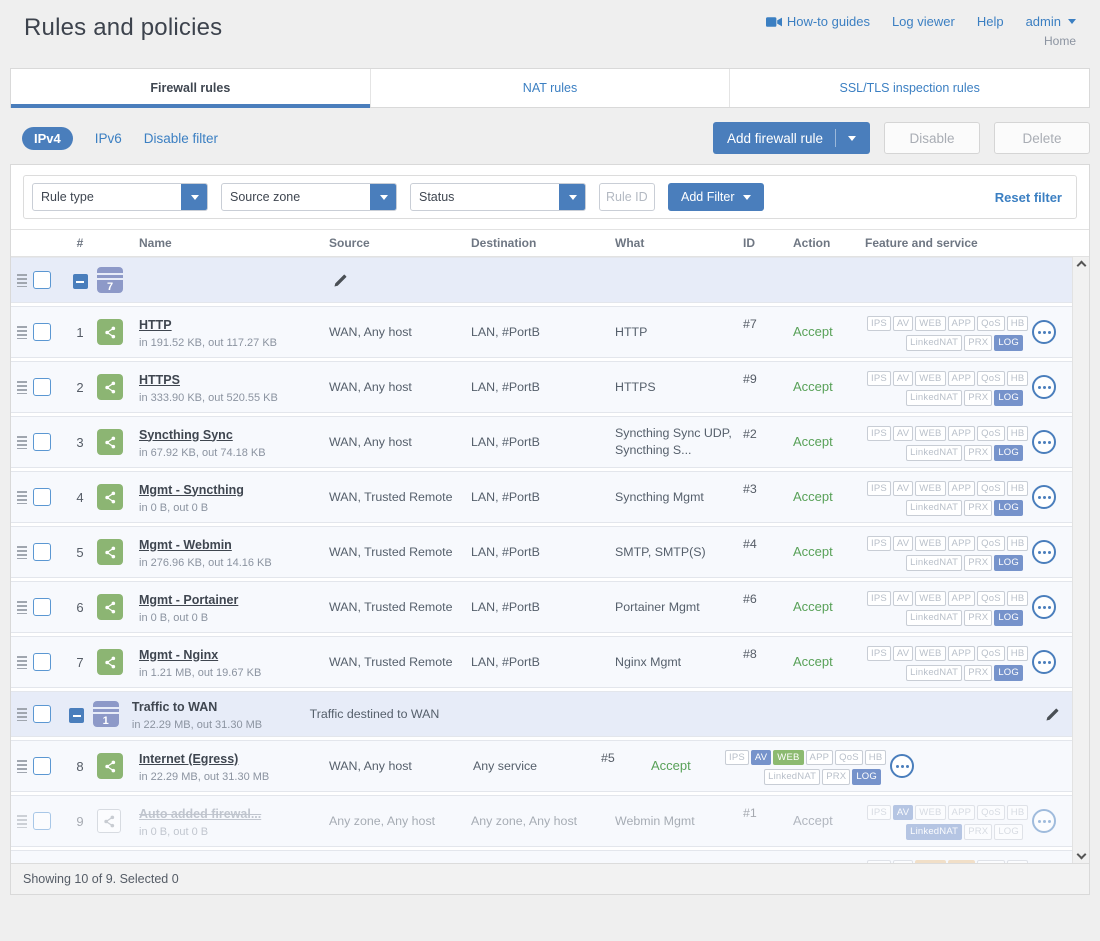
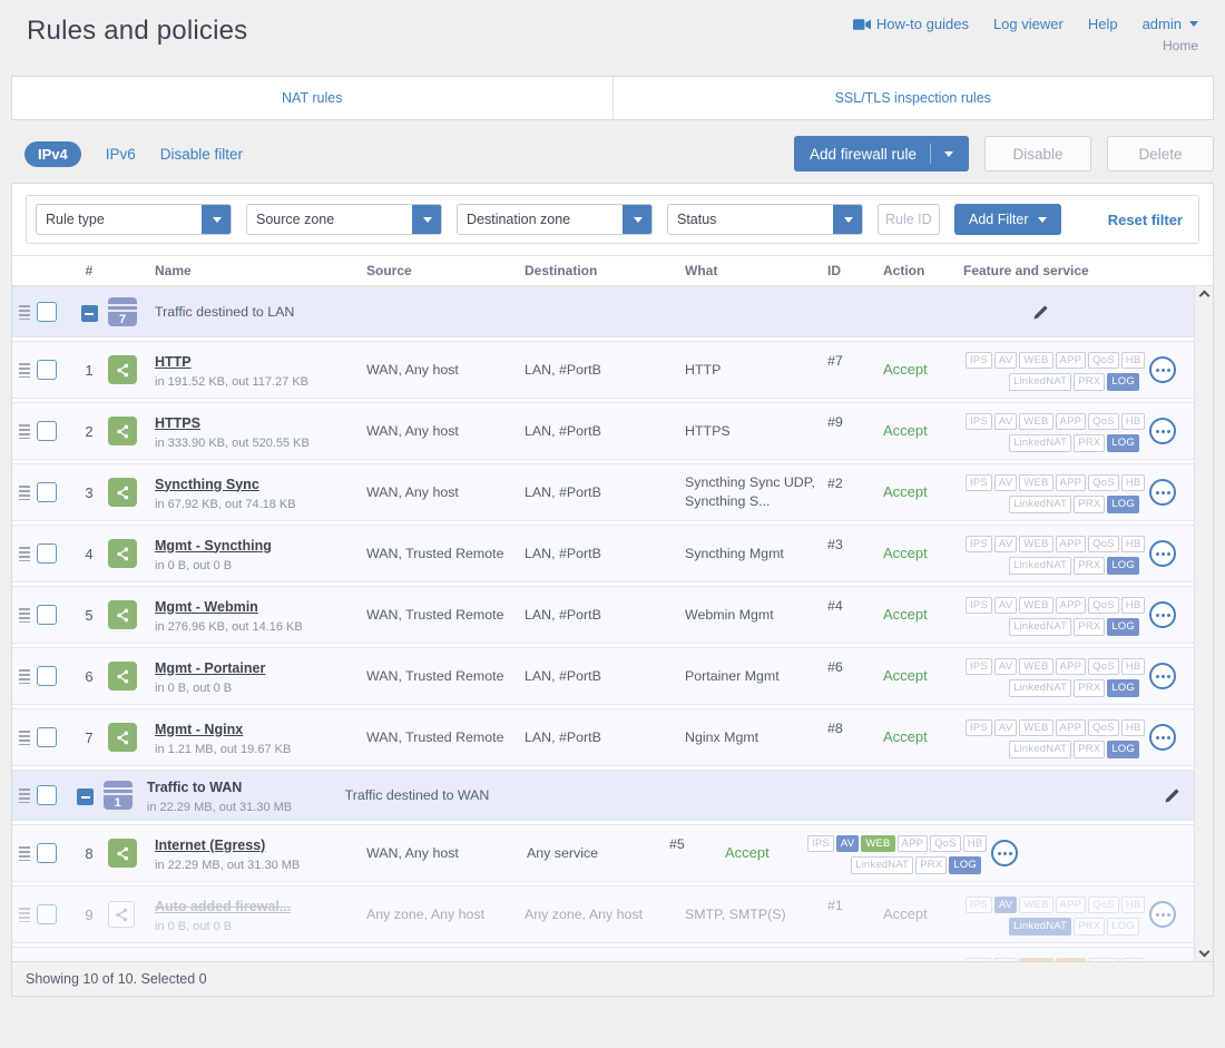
  Rules and policies
  How-to guides
  Log viewer
  Help
  admin
  Home
- Firewall rules
  NAT rules
  SSL/TLS inspection rules
  IPv4
  IPv6
  Disable filter
  Add firewall rule
  Disable
  Delete
  Rule type
  Source zone
+ Destination zone
  Status
  Rule ID
  Add Filter
  Reset filter
  #
  Name
  Source
  Destination
  What
  ID
  Action
  Feature and service
  7
+ Traffic destined to LAN
  1
  HTTP
  in 191.52 KB, out 117.27 KB
  WAN, Any host
  LAN, #PortB
  HTTP
  #7
  Accept
  IPS AV WEB APP QoS HB
  LinkedNAT PRX LOG
  2
  HTTPS
  in 333.90 KB, out 520.55 KB
  WAN, Any host
  LAN, #PortB
  HTTPS
  #9
  Accept
  IPS AV WEB APP QoS HB
  LinkedNAT PRX LOG
  3
  Syncthing Sync
  in 67.92 KB, out 74.18 KB
  WAN, Any host
  LAN, #PortB
  Syncthing Sync UDP, Syncthing S...
  #2
  Accept
  IPS AV WEB APP QoS HB
  LinkedNAT PRX LOG
  4
  Mgmt - Syncthing
  in 0 B, out 0 B
  WAN, Trusted Remote
  LAN, #PortB
  Syncthing Mgmt
  #3
  Accept
  IPS AV WEB APP QoS HB
  LinkedNAT PRX LOG
  5
  Mgmt - Webmin
  in 276.96 KB, out 14.16 KB
  WAN, Trusted Remote
  LAN, #PortB
- SMTP, SMTP(S)
+ Webmin Mgmt
  #4
  Accept
  IPS AV WEB APP QoS HB
  LinkedNAT PRX LOG
  6
  Mgmt - Portainer
  in 0 B, out 0 B
  WAN, Trusted Remote
  LAN, #PortB
  Portainer Mgmt
  #6
  Accept
  IPS AV WEB APP QoS HB
  LinkedNAT PRX LOG
  7
  Mgmt - Nginx
  in 1.21 MB, out 19.67 KB
  WAN, Trusted Remote
  LAN, #PortB
  Nginx Mgmt
  #8
  Accept
  IPS AV WEB APP QoS HB
  LinkedNAT PRX LOG
  1
  Traffic to WAN
  in 22.29 MB, out 31.30 MB
  Traffic destined to WAN
  8
  Internet (Egress)
  in 22.29 MB, out 31.30 MB
  WAN, Any host
  Any service
  #5
  Accept
  IPS AV WEB APP QoS HB
  LinkedNAT PRX LOG
  9
  Auto added firewal...
  in 0 B, out 0 B
  Any zone, Any host
  Any zone, Any host
- Webmin Mgmt
+ SMTP, SMTP(S)
  #1
  Accept
  IPS AV WEB APP QoS HB
  LinkedNAT PRX LOG
- Showing 10 of 9. Selected 0
+ Showing 10 of 10. Selected 0
